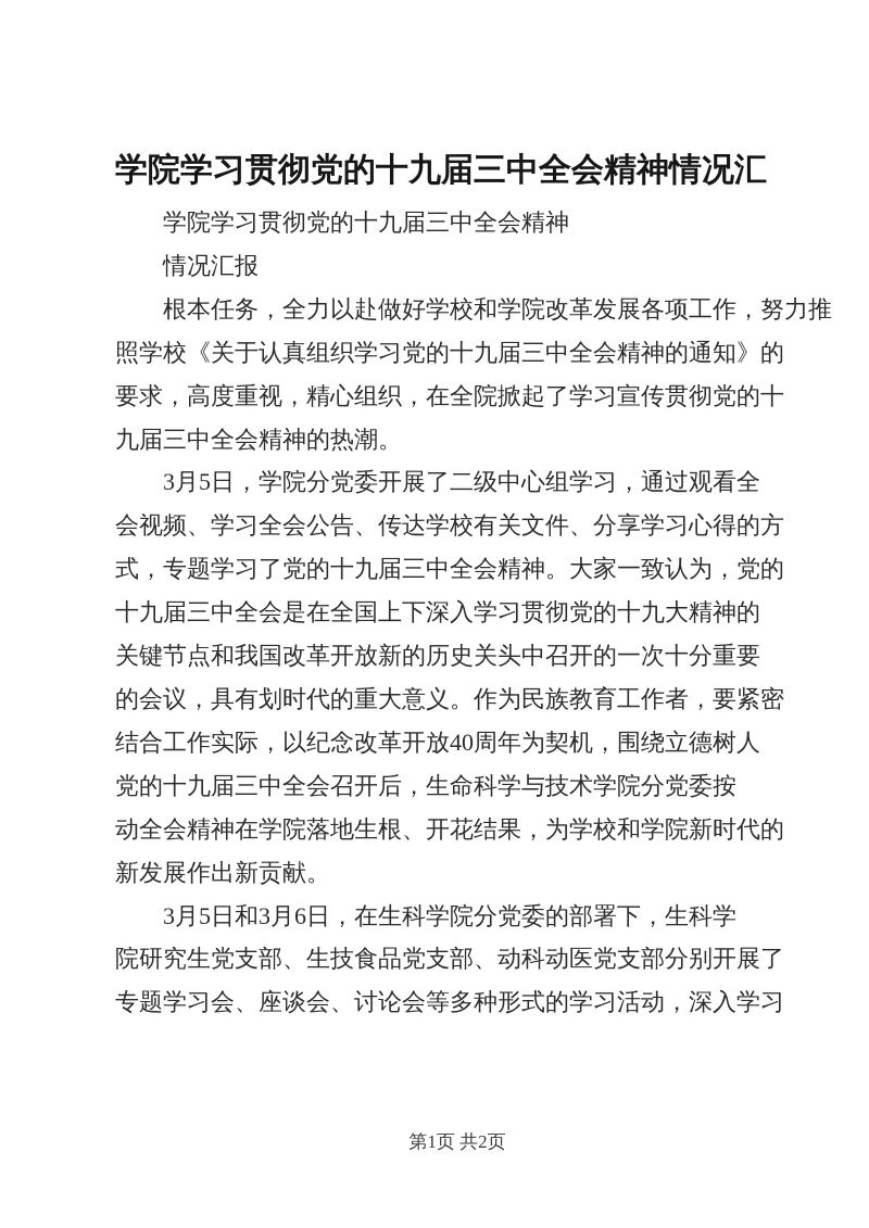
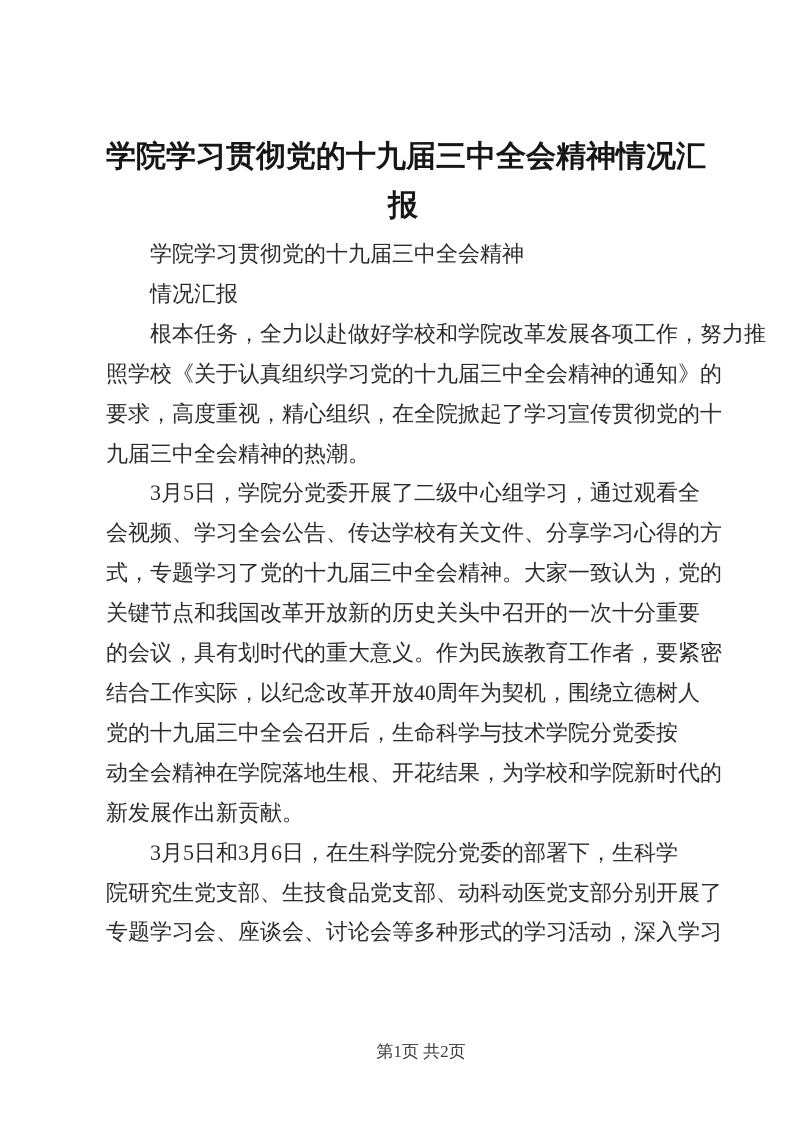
  学院学习贯彻党的十九届三中全会精神情况汇
+ 报
  学院学习贯彻党的十九届三中全会精神
  情况汇报
  根本任务，全力以赴做好学校和学院改革发展各项工作，努力推
  照学校《关于认真组织学习党的十九届三中全会精神的通知》的
  要求，高度重视，精心组织，在全院掀起了学习宣传贯彻党的十
  九届三中全会精神的热潮。
  3月5日，学院分党委开展了二级中心组学习，通过观看全
  会视频、学习全会公告、传达学校有关文件、分享学习心得的方
  式，专题学习了党的十九届三中全会精神。大家一致认为，党的
- 十九届三中全会是在全国上下深入学习贯彻党的十九大精神的
  关键节点和我国改革开放新的历史关头中召开的一次十分重要
  的会议，具有划时代的重大意义。作为民族教育工作者，要紧密
  结合工作实际，以纪念改革开放40周年为契机，围绕立德树人
  党的十九届三中全会召开后，生命科学与技术学院分党委按
  动全会精神在学院落地生根、开花结果，为学校和学院新时代的
  新发展作出新贡献。
  3月5日和3月6日，在生科学院分党委的部署下，生科学
  院研究生党支部、生技食品党支部、动科动医党支部分别开展了
  专题学习会、座谈会、讨论会等多种形式的学习活动，深入学习
  第1页 共2页
